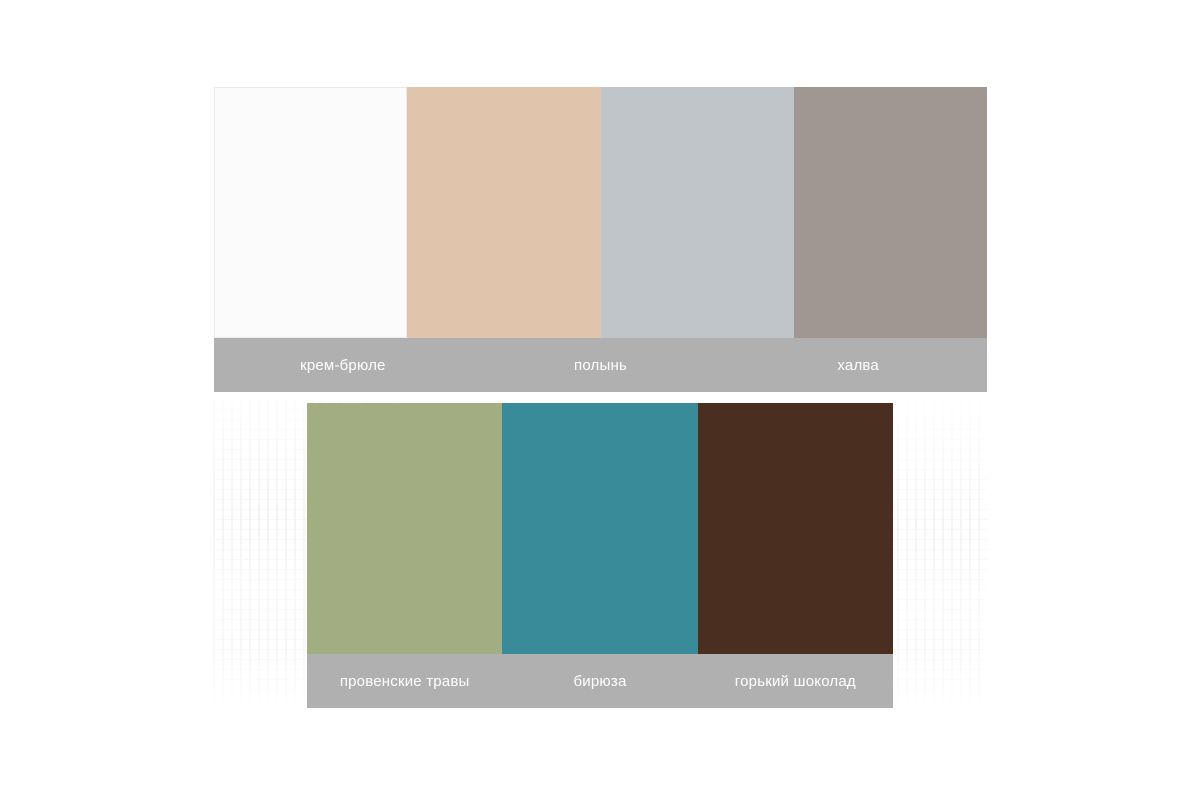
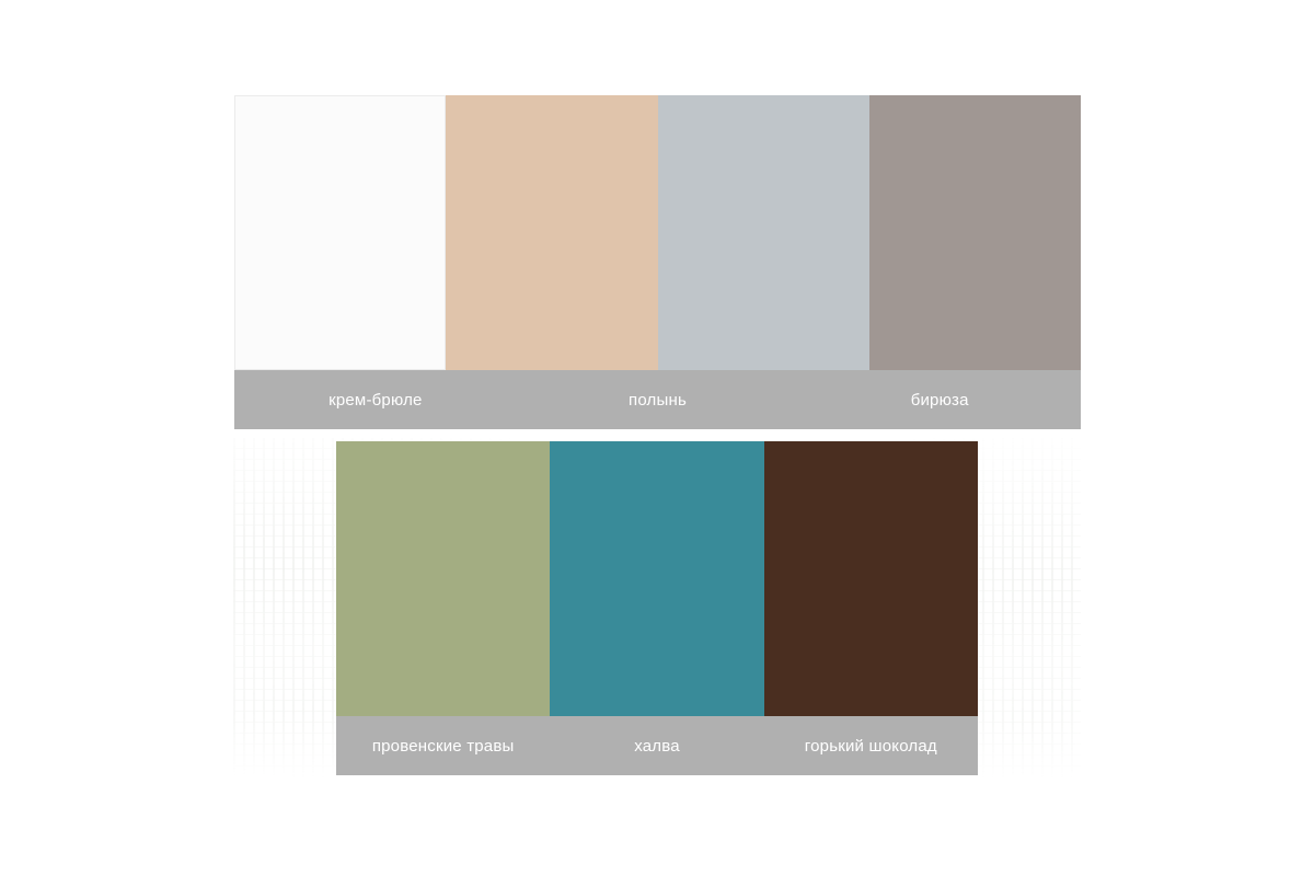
  крем-брюле
  полынь
- халва
+ бирюза
  провенские травы
- бирюза
+ халва
  горький шоколад
